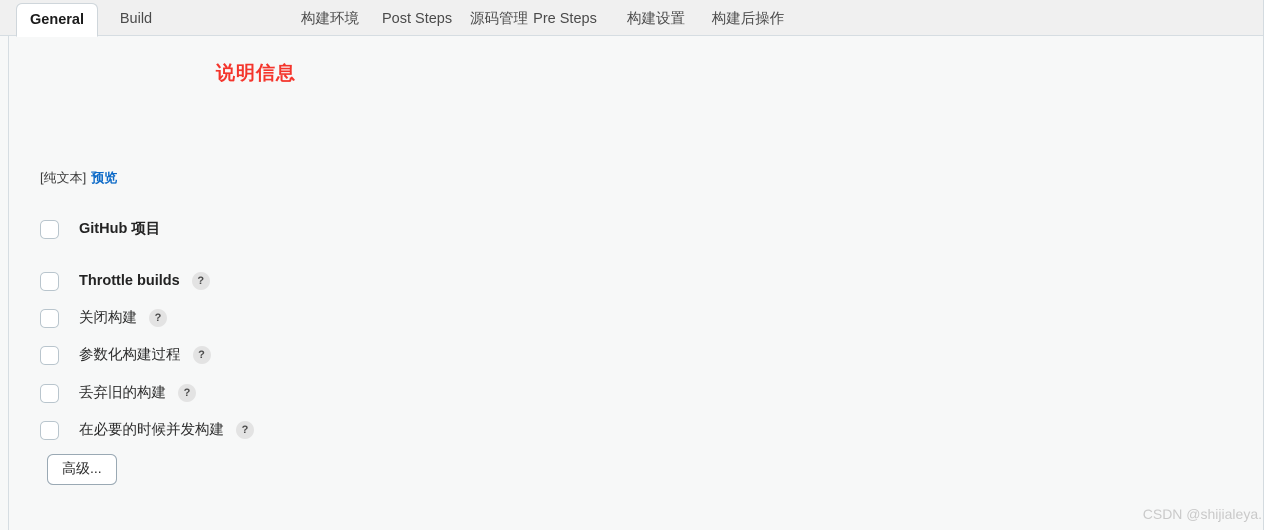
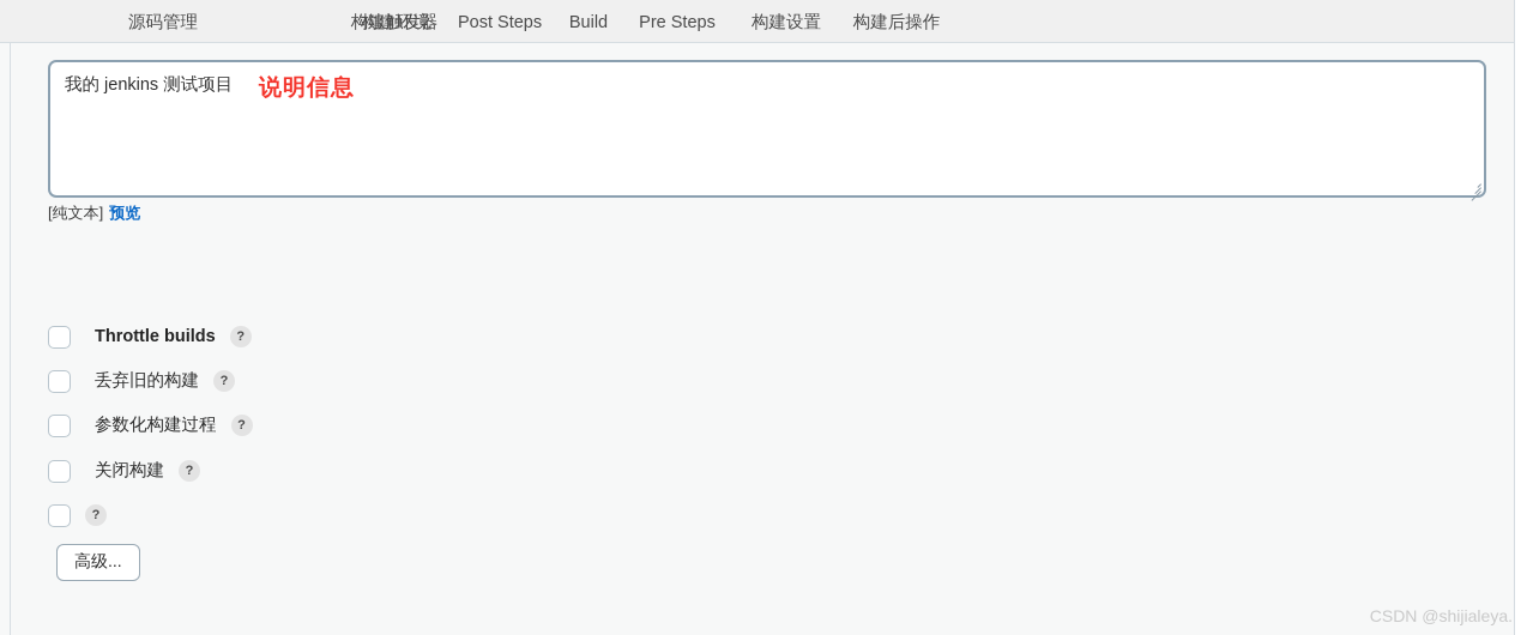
- General
- Build
+ 源码管理
+ 构建触发器
  构建环境
  Post Steps
- 源码管理
+ Build
  Pre Steps
  构建设置
  构建后操作
+ 我的 jenkins 测试项目
  说明信息
  [纯文本] 预览
  高级...
  CSDN @shijialeya.
- GitHub 项目
  Throttle builds
  ?
- 关闭构建
+ 丢弃旧的构建
  ?
  参数化构建过程
  ?
- 丢弃旧的构建
+ 关闭构建
  ?
- 在必要的时候并发构建
  ?
